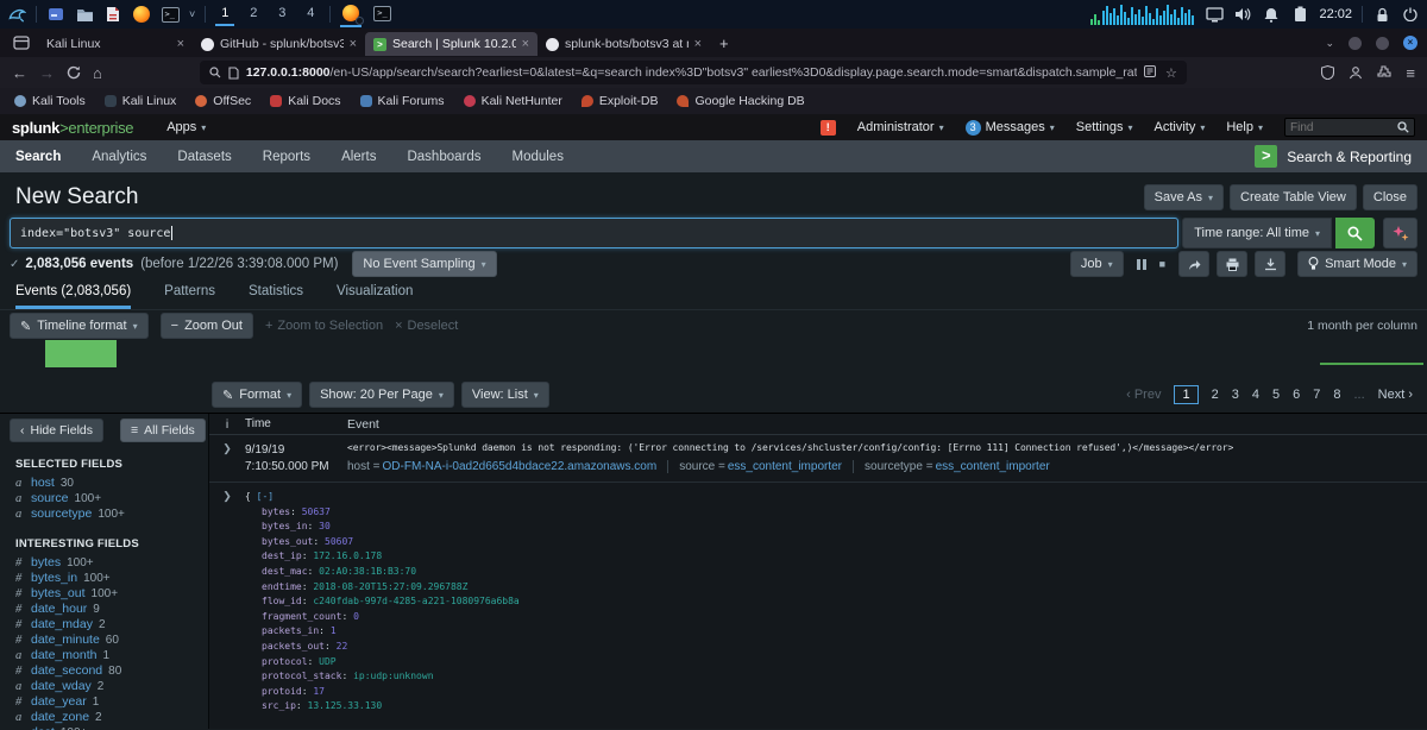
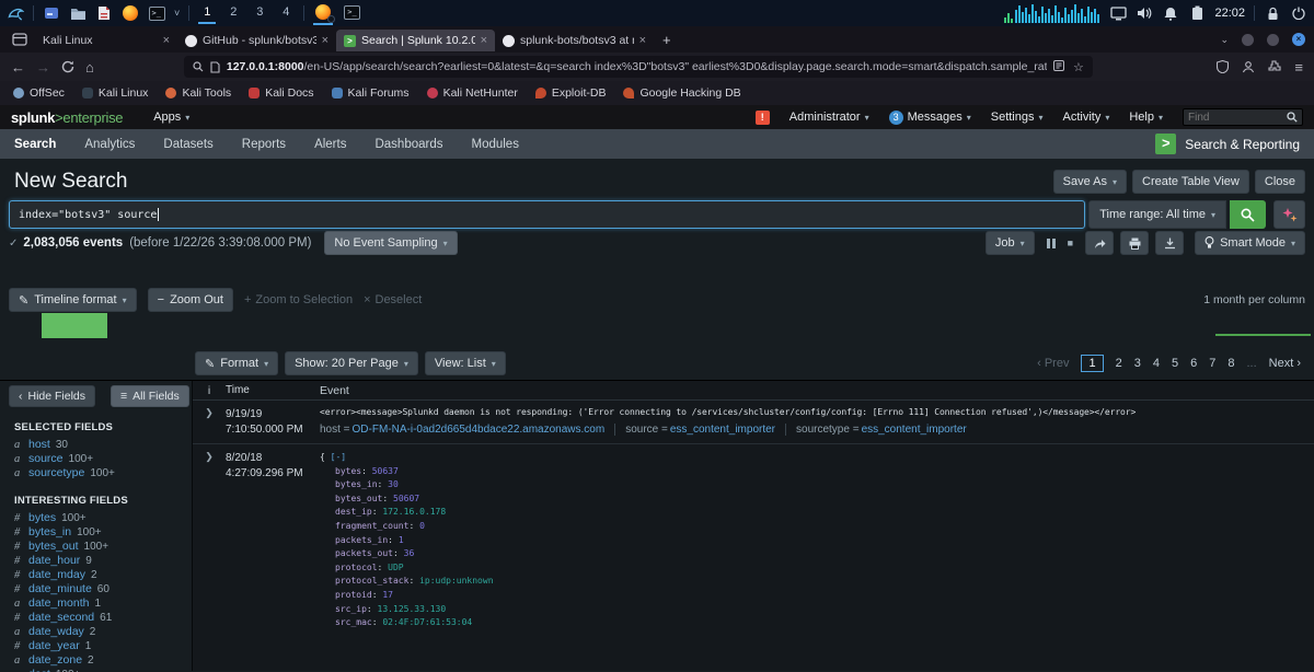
  >_
  ˅
  1
  2
  3
  4
  >_
  22:02
  Kali Linux
  ×
  GitHub - splunk/botsv3
  ×
  >
  Search | Splunk 10.2.0
  ×
  splunk-bots/botsv3 at
  ×
  +
  ⌄
  ×
  ←
  →
  ⌂
  127.0.0.1:8000/en-US/app/search/search?earliest=0&latest=&q=search index%3D"botsv3" earliest%3D0&display.page.search.mode=smart&dispatch.sample_rat
  ☆
  ≡
- Kali Tools
+ OffSec
  Kali Linux
- OffSec
+ Kali Tools
  Kali Docs
  Kali Forums
  Kali NetHunter
  Exploit-DB
  Google Hacking DB
  splunk>enterprise
  Apps
  ▾
  !
  Administrator
  ▾
  3
  Messages
  ▾
  Settings
  ▾
  Activity
  ▾
  Help
  ▾
  Find
  Search
  Analytics
  Datasets
  Reports
  Alerts
  Dashboards
  Modules
  >
  Search & Reporting
  New Search
  Save As
  ▾
  Create Table View
  Close
  index="botsv3" source
  Time range: All time
  ▾
  ✓
  2,083,056 events
  (before 1/22/26 3:39:08.000 PM)
  No Event Sampling
  ▾
  Job
  ▾
  ■
  Smart Mode
  ▾
- Events (2,083,056)
- Patterns
- Statistics
- Visualization
  ✎
  Timeline format
  ▾
  −
  Zoom Out
  +
  Zoom to Selection
  ×
  Deselect
  1 month per column
  ✎
  Format
  ▾
  Show: 20 Per Page
  ▾
  View: List
  ▾
  ‹ Prev
  1
  2
  3
  4
  5
  6
  7
  8
  ...
  Next ›
  ‹
  Hide Fields
  ≡
  All Fields
  SELECTED FIELDS
  a
  host
  30
  a
  source
  100+
  a
  sourcetype
  100+
  INTERESTING FIELDS
  #
  bytes
  100+
  #
  bytes_in
  100+
  #
  bytes_out
  100+
  #
  date_hour
  9
  #
  date_mday
  2
  #
  date_minute
  60
  a
  date_month
  1
  #
  date_second
- 80
+ 61
  a
  date_wday
  2
  #
  date_year
  1
  a
  date_zone
  2
  i
  Time
  Event
  ❯
  9/19/19
  7:10:50.000 PM
  <error><message>Splunkd daemon is not responding: ('Error connecting to /services/shcluster/config/config: [Errno 111] Connection refused',)</message></error>
  host =
  OD-FM-NA-i-0ad2d665d4bdace22.amazonaws.com
  source =
  ess_content_importer
  sourcetype =
  ess_content_importer
  ❯
+ 8/20/18
+ 4:27:09.296 PM
  { [-]
  bytes 50637
  bytes_in 30
  bytes_out 50607
  dest_ip 172.16.0.178
- dest_mac 02:A0:38:1B:B3:70
- endtime 2018-08-20T15:27:09.296788Z
- flow_id c240fdab-997d-4285-a221-1080976a6b8a
  fragment_count 0
  packets_in 1
- packets_out 22
+ packets_out 36
  protocol UDP
  protocol_stack ip:udp:unknown
  protoid 17
  src_ip 13.125.33.130
+ src_mac 02:4F:D7:61:53:04
